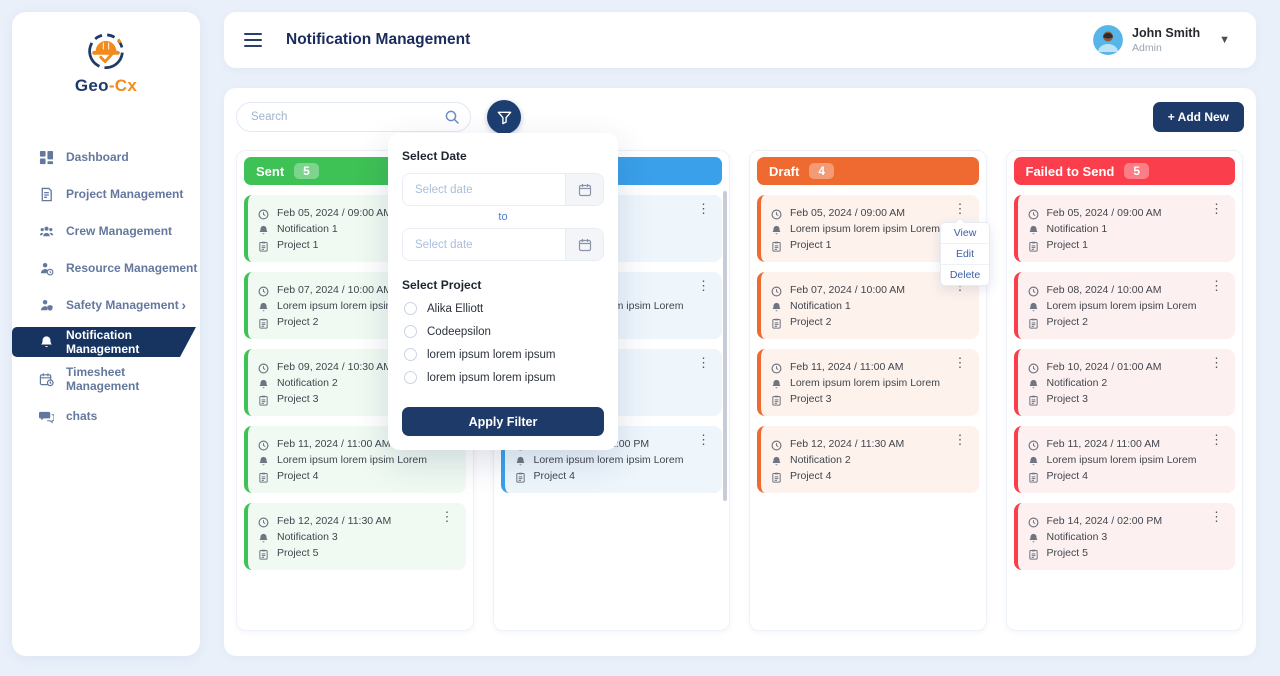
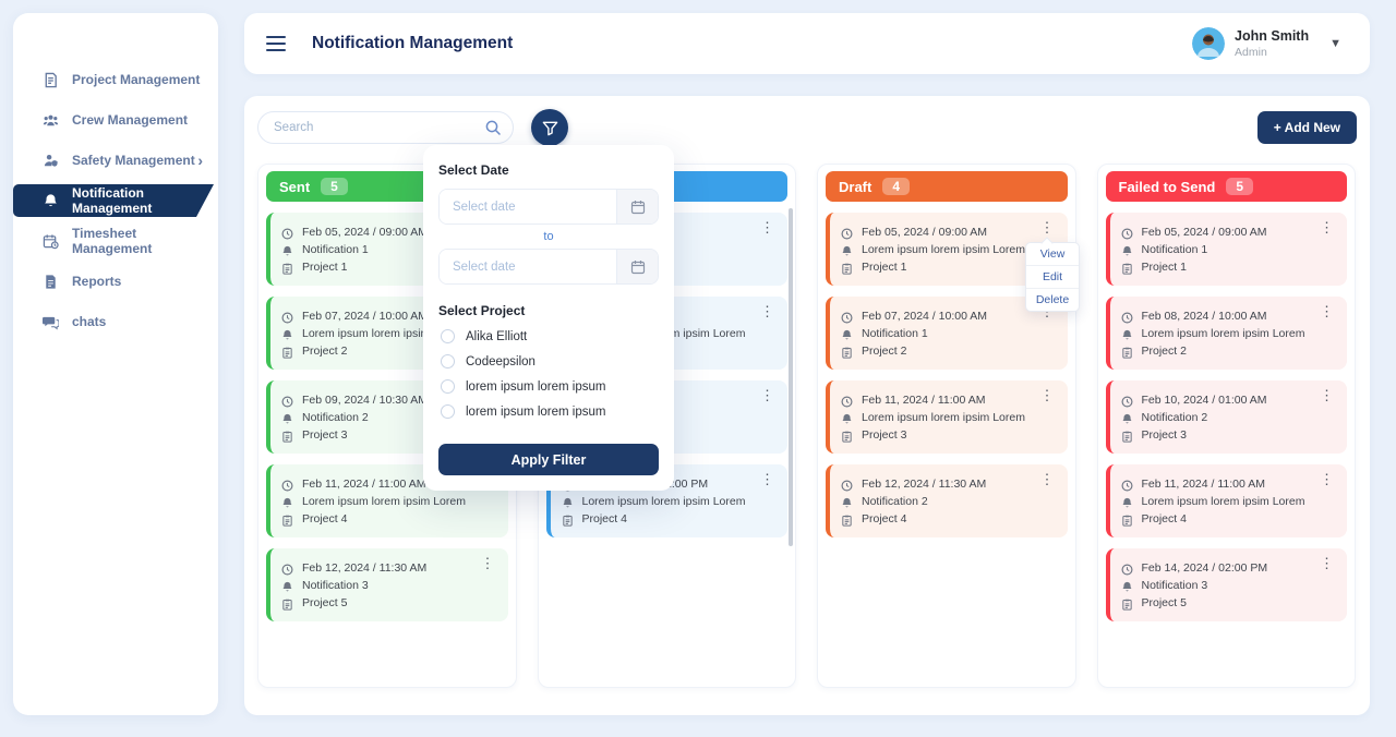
- Geo-Cx
- Dashboard
  Project Management
  Crew Management
- Resource Management
  Safety Management
  ›
  Notification Management
  Timesheet Management
+ Reports
  chats
  Notification Management
  John Smith
  Admin
  ▼
  Search
  + Add New
  Sent
  5
  Feb 05, 2024 / 09:00 A
  Notification 1
  Project 1
  Feb 07, 2024 / 10:00 A
  Lorem ipsum lorem ipsi
  Project 2
  Feb 09, 2024 / 10:30 A
  Notification 2
  Project 3
  Feb 11, 2024 / 11:00 AM
  Lorem ipsum lorem ipsim Lorem
  Project 4
  Feb 12, 2024 / 11:30 AM
  Notification 3
  Project 5
  ⋮
  ⋮
  ⋮
  ⋮
  Lorem ipsum lorem ipsim Lorem
  Project 4
  ⋮
  Draft
  4
  Feb 05, 2024 / 09:00 AM
  Lorem ipsum lorem ipsim Lorem
  Project 1
  ⋮
  Feb 07, 2024 / 10:00 AM
  Notification 1
  Project 2
  Feb 11, 2024 / 11:00 AM
  Lorem ipsum lorem ipsim Lorem
  Project 3
  ⋮
  Feb 12, 2024 / 11:30 AM
  Notification 2
  Project 4
  ⋮
  Failed to Send
  5
  Feb 05, 2024 / 09:00 AM
  Notification 1
  Project 1
  ⋮
  Feb 08, 2024 / 10:00 AM
  Lorem ipsum lorem ipsim Lorem
  Project 2
  ⋮
  Feb 10, 2024 / 01:00 AM
  Notification 2
  Project 3
  ⋮
  Feb 11, 2024 / 11:00 AM
  Lorem ipsum lorem ipsim Lorem
  Project 4
  ⋮
  Feb 14, 2024 / 02:00 PM
  Notification 3
  Project 5
  ⋮
  Select Date
  Select date
  to
  Select date
  Select Project
  Alika Elliott
  Codeepsilon
  lorem ipsum lorem ipsum
  lorem ipsum lorem ipsum
  Apply Filter
  View
  Edit
  Delete
